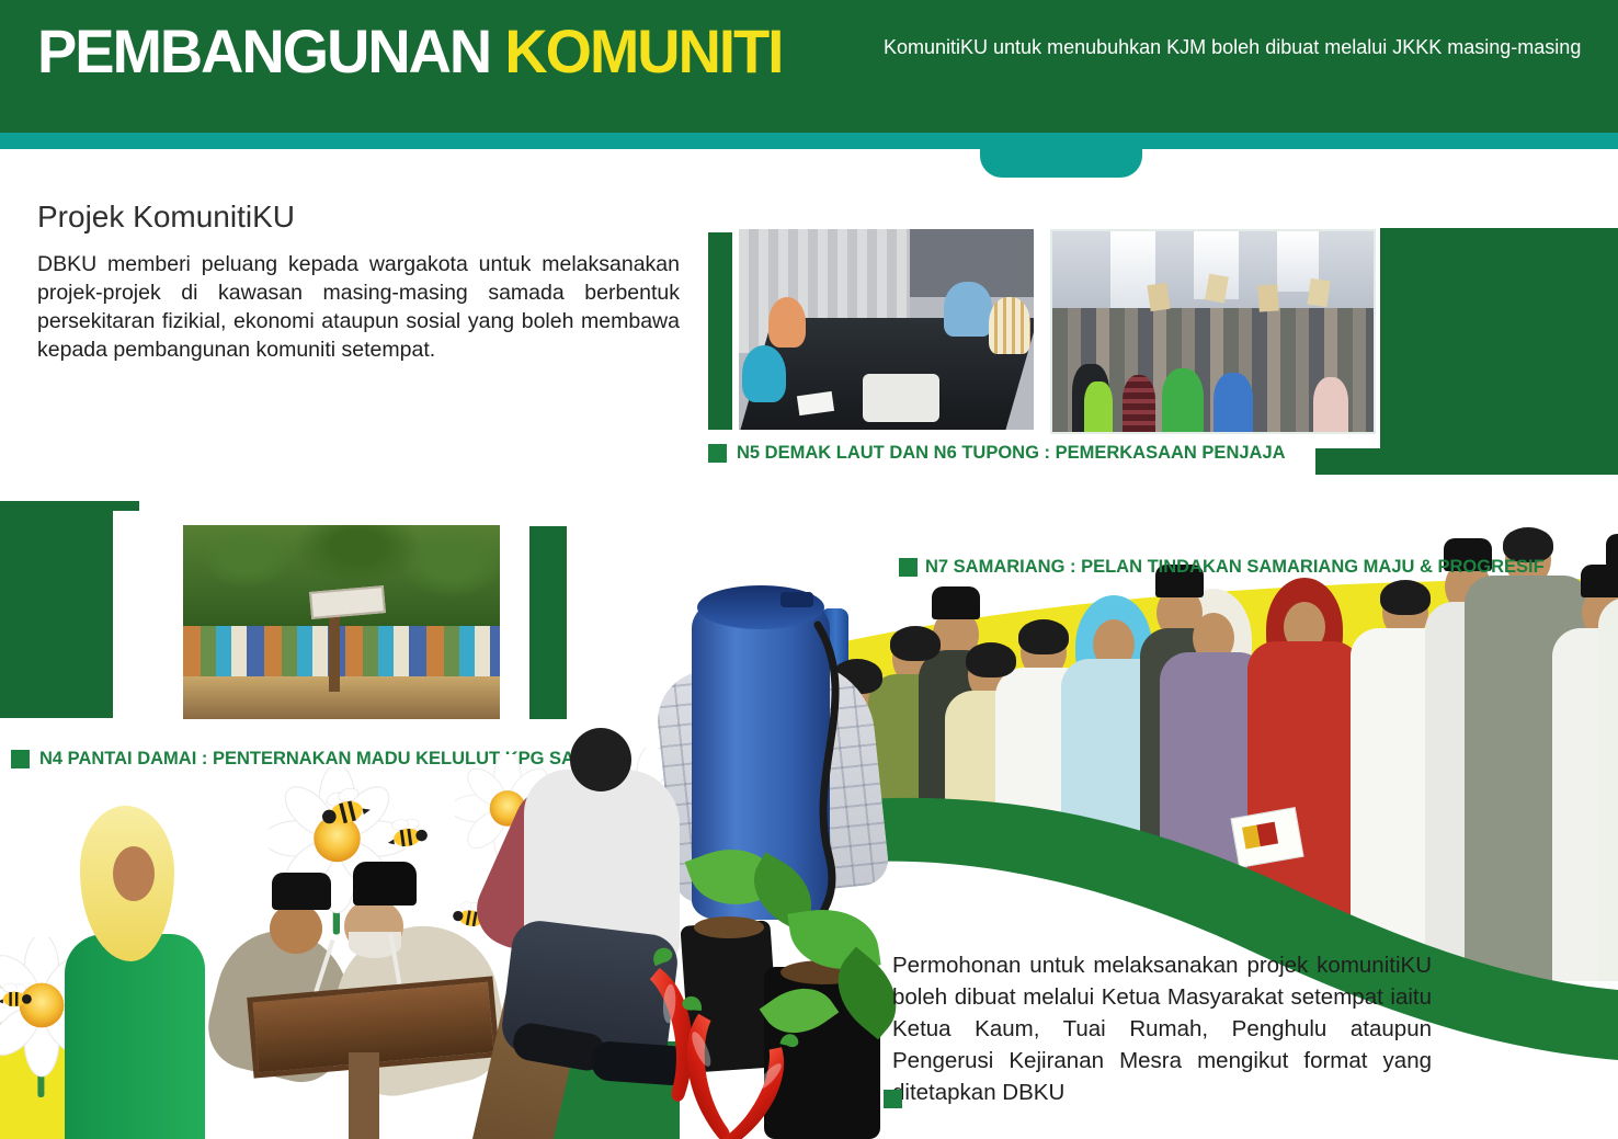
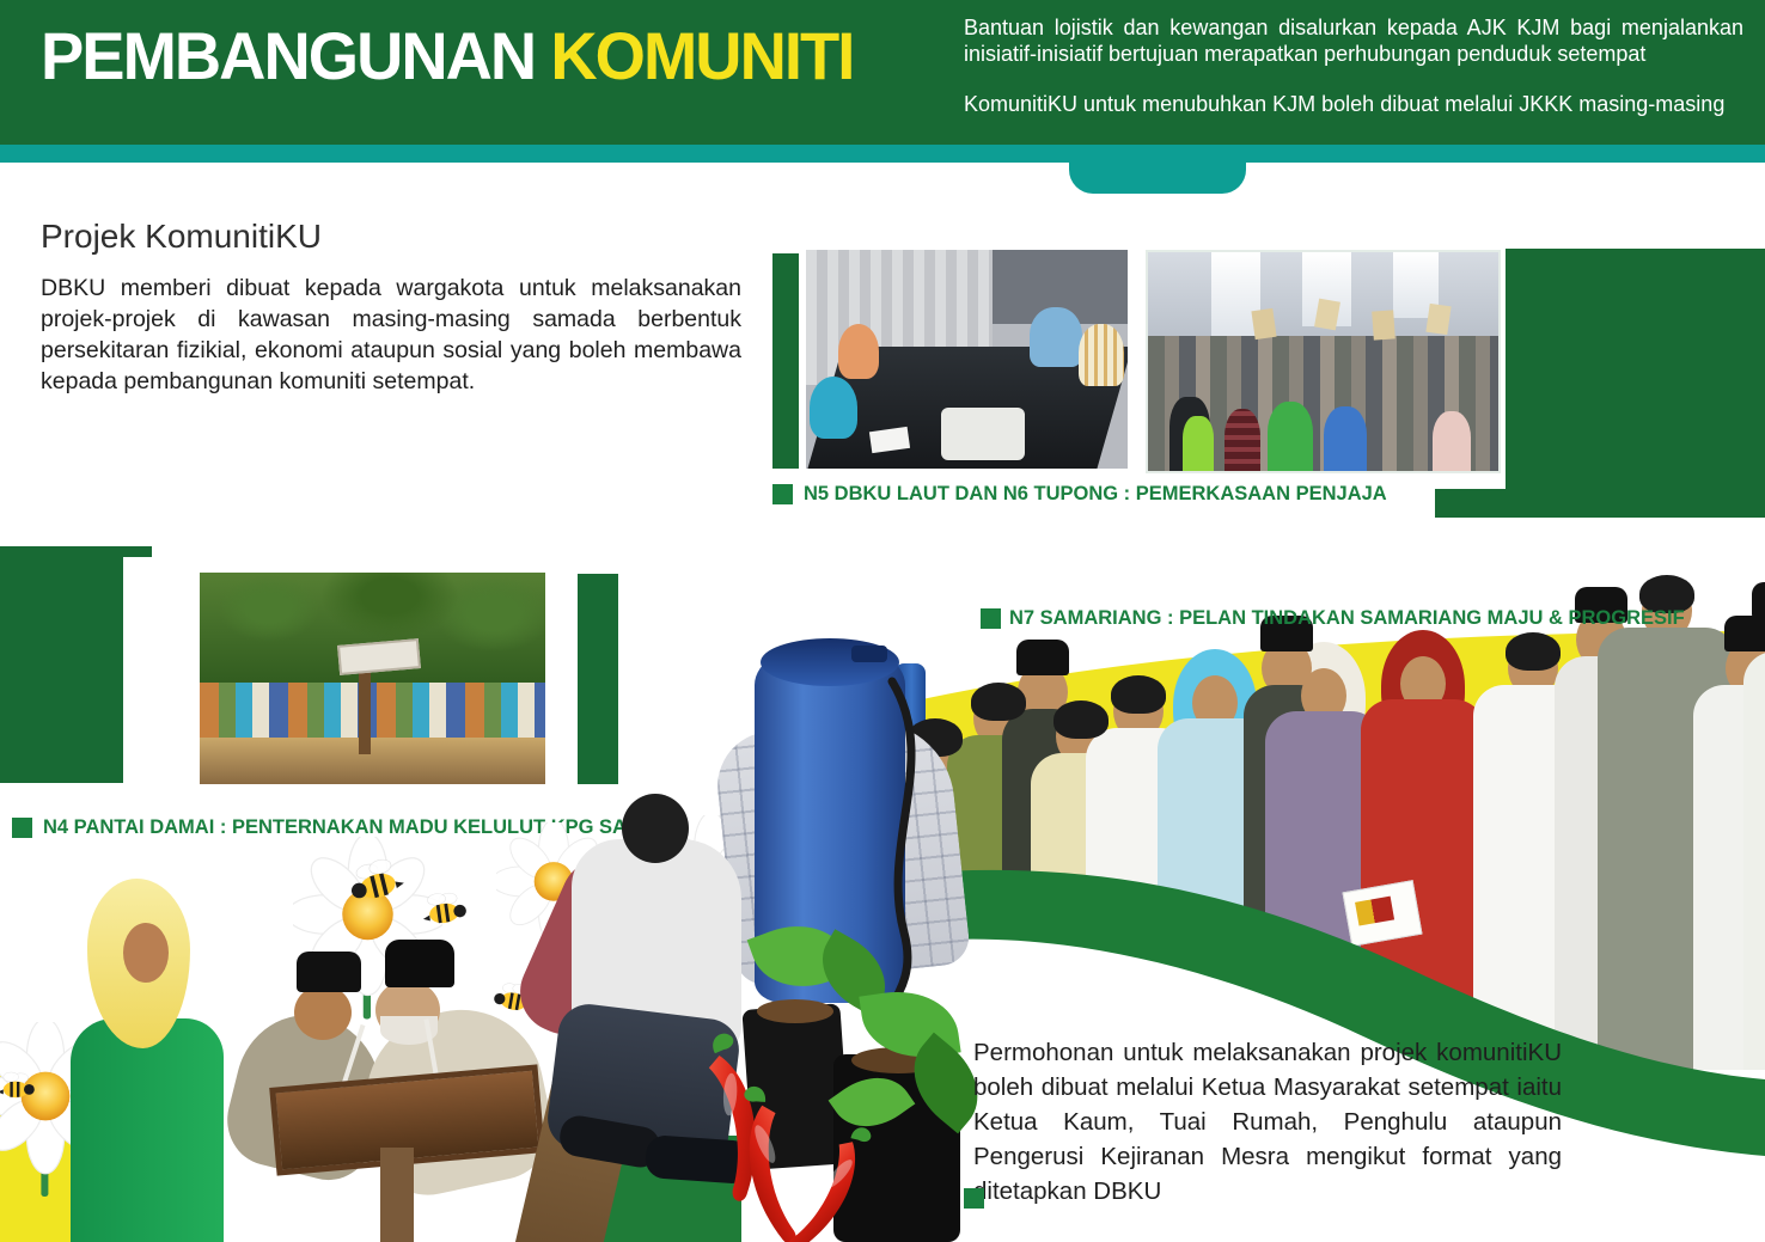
  PEMBANGUNAN KOMUNITI
+ Bantuan lojistik dan kewangan disalurkan kepada AJK KJM bagi menjalankan inisiatif-inisiatif bertujuan merapatkan perhubungan penduduk setempat
  KomunitiKU untuk menubuhkan KJM boleh dibuat melalui JKKK masing-masing
  Projek KomunitiKU
- DBKU memberi peluang kepada wargakota untuk melaksanakan projek-projek di kawasan masing-masing samada berbentuk persekitaran fizikial, ekonomi ataupun sosial yang boleh membawa kepada pembangunan komuniti setempat.
+ DBKU memberi dibuat kepada wargakota untuk melaksanakan projek-projek di kawasan masing-masing samada berbentuk persekitaran fizikial, ekonomi ataupun sosial yang boleh membawa kepada pembangunan komuniti setempat.
- N5 DEMAK LAUT DAN N6 TUPONG : PEMERKASAAN PENJAJA
+ N5 DBKU LAUT DAN N6 TUPONG : PEMERKASAAN PENJAJA
  N4 PANTAI DAMAI : PENTERNAKAN MADU KELULUTPG SA
  N7 SAMARIANG : PELAN TINDAKAN SAMARIANG MAJU & PROGRESIF
  Permohonan untuk melaksanakan projek komunitiKU boleh dibuat melalui Ketua Masyarakat setempat iaitu Ketua Kaum, Tuai Rumah, Penghulu ataupun Pengerusi Kejiranan Mesra mengikut format yang itetapkan DBKU
